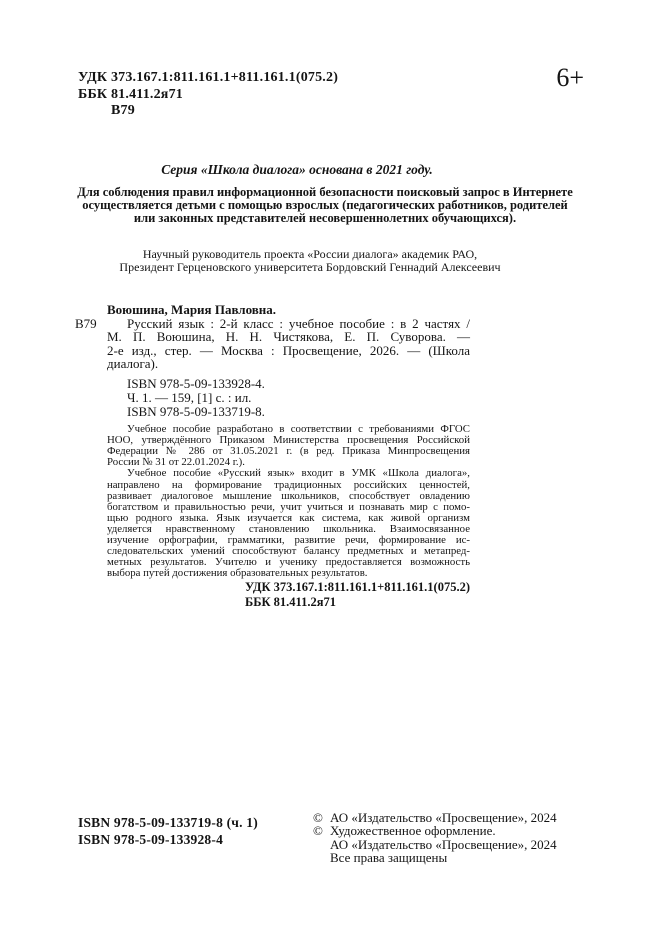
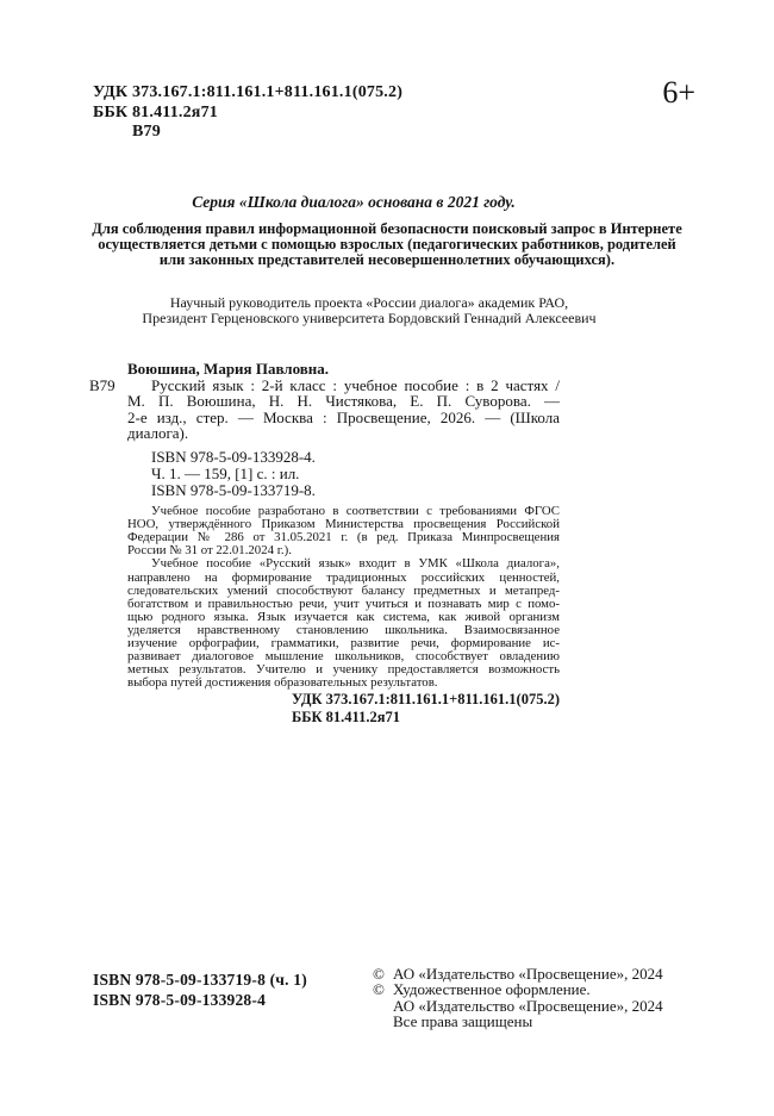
  УДК 373.167.1:811.161.1+811.161.1(075.2)
  ББК 81.411.2я71
  В79
  6+
  Серия «Школа диалога» основана в 2021 году.
  Для соблюдения правил информационной безопасности поисковый запрос в Интернете
  осуществляется детьми с помощью взрослых (педагогических работников, родителей
  или законных представителей несовершеннолетних обучающихся).
  Научный руководитель проекта «России диалога» академик РАО,
  Президент Герценовского университета Бордовский Геннадий Алексеевич
  В79
  Воюшина, Мария Павловна.
  Русский язык : 2-й класс : учебное пособие : в 2 частях /
  М. П. Воюшина, Н. Н. Чистякова, Е. П. Суворова. —
  2-е изд., стер. — Москва : Просвещение, 2026. — (Школа
  диалога).
  ISBN 978-5-09-133928-4.
  Ч. 1. — 159, [1] с. : ил.
  ISBN 978-5-09-133719-8.
  Учебное пособие разработано в соответствии с требованиями ФГОС
  НОО, утверждённого Приказом Министерства просвещения Российской
  Федерации № 286 от 31.05.2021 г. (в ред. Приказа Минпросвещения
  России № 31 от 22.01.2024 г.).
  Учебное пособие «Русский язык» входит в УМК «Школа диалога»,
  направлено на формирование традиционных российских ценностей,
- развивает диалоговое мышление школьников, способствует овладению
+ следовательских умений способствуют балансу предметных и метапред-
  богатством и правильностью речи, учит учиться и познавать мир с помо-
  щью родного языка. Язык изучается как система, как живой организм
  уделяется нравственному становлению школьника. Взаимосвязанное
  изучение орфографии, грамматики, развитие речи, формирование ис-
- следовательских умений способствуют балансу предметных и метапред-
+ развивает диалоговое мышление школьников, способствует овладению
  метных результатов. Учителю и ученику предоставляется возможность
  выбора путей достижения образовательных результатов.
  УДК 373.167.1:811.161.1+811.161.1(075.2)
  ББК 81.411.2я71
  ISBN 978-5-09-133719-8 (ч. 1)
  ISBN 978-5-09-133928-4
  ©
  АО «Издательство «Просвещение», 2024
  ©
  Художественное оформление.
  АО «Издательство «Просвещение», 2024
  Все права защищены
